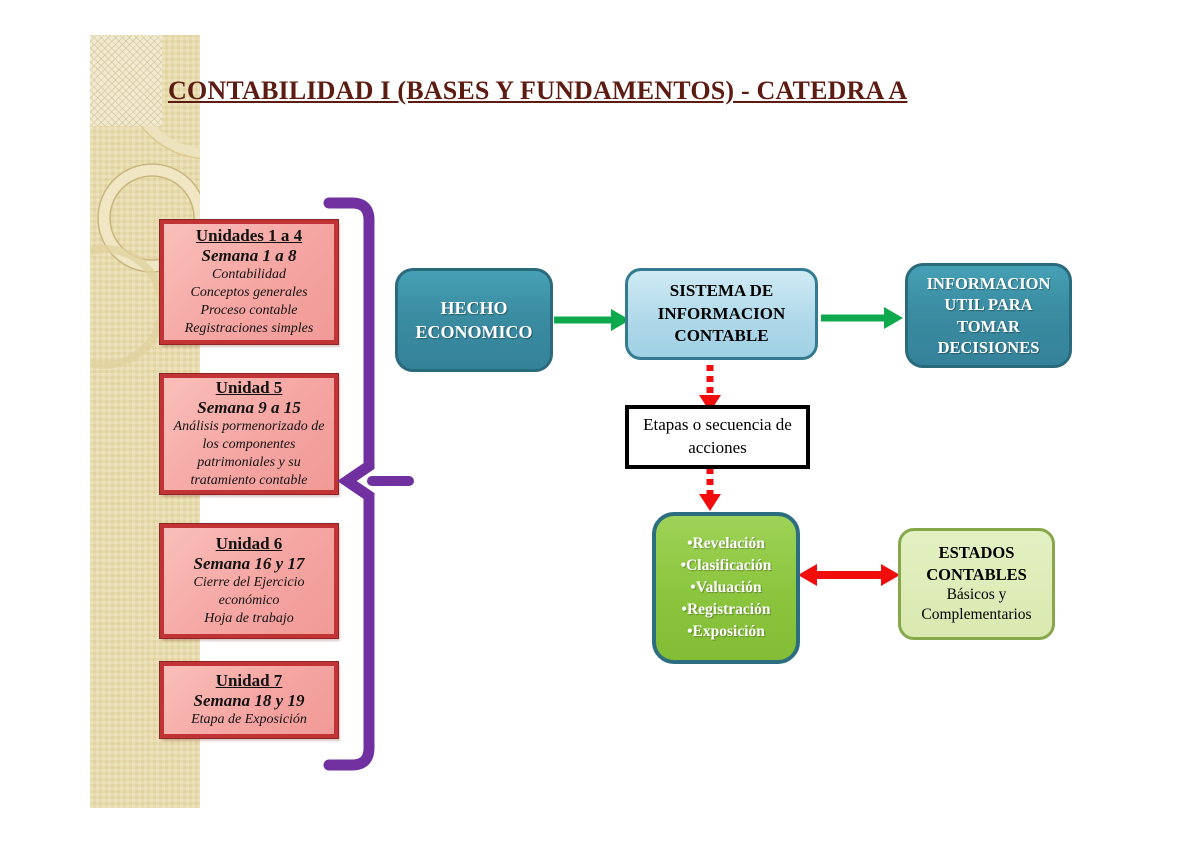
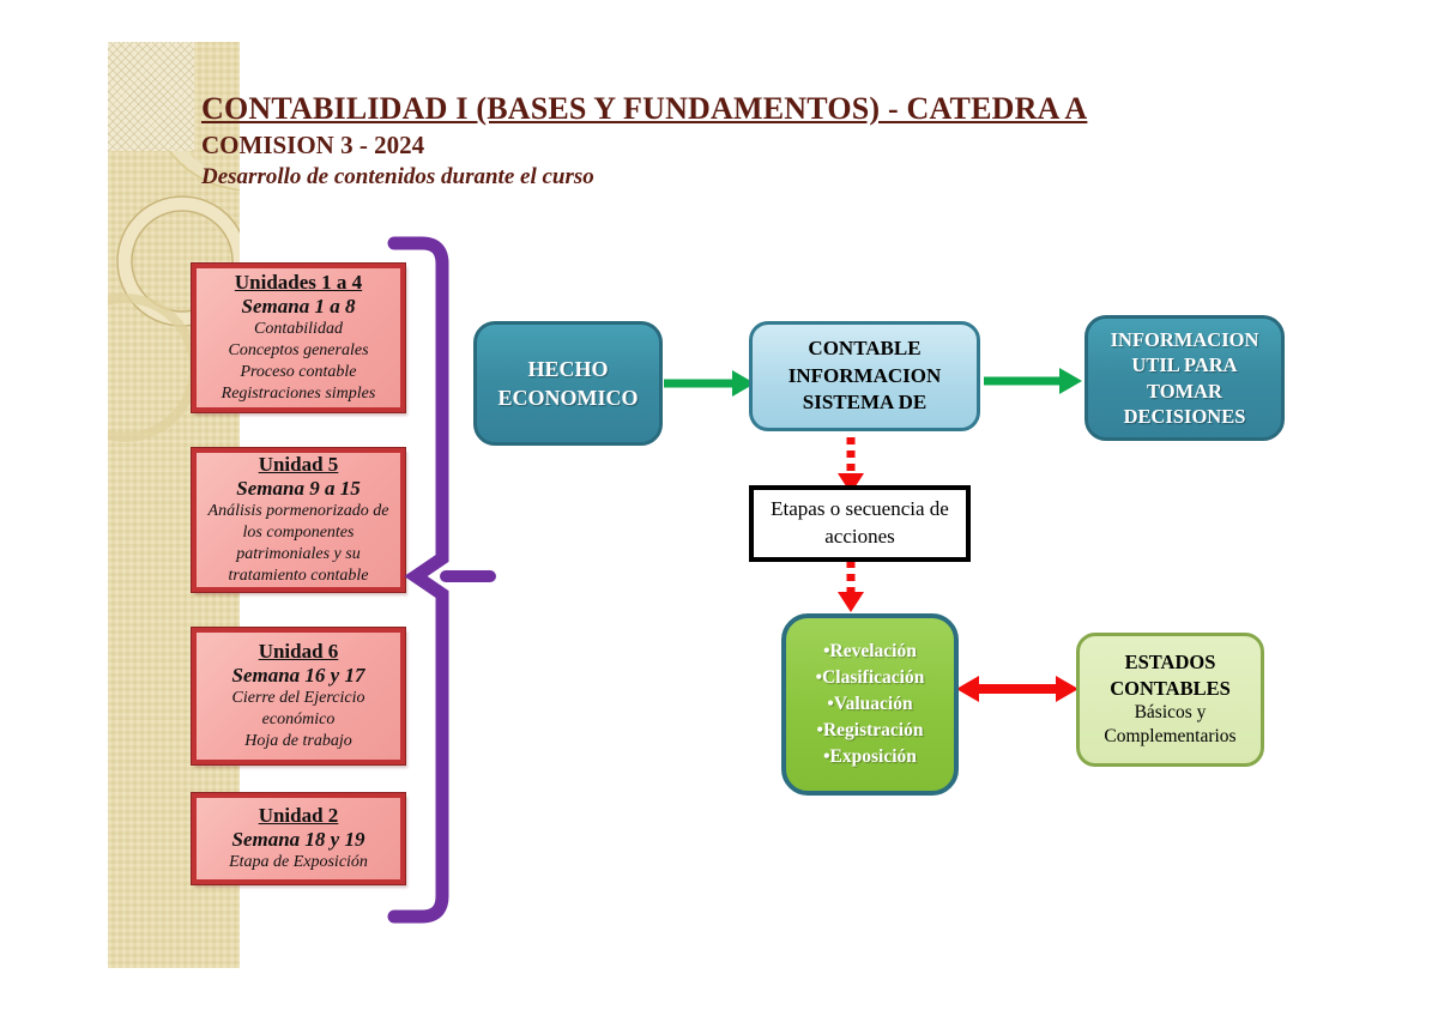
  CONTABILIDAD I (BASES Y FUNDAMENTOS) - CATEDRA A
+ COMISION 3 - 2024
+ Desarrollo de contenidos durante el curso
  Unidades 1 a 4
  Semana 1 a 8
  Contabilidad
  Conceptos generales
  Proceso contable
  Registraciones simples
  Unidad 5
  Semana 9 a 15
  Análisis pormenorizado de
  los componentes
  patrimoniales y su
  tratamiento contable
  Unidad 6
  Semana 16 y 17
  Cierre del Ejercicio
  económico
  Hoja de trabajo
- Unidad 7
+ Unidad 2
  Semana 18 y 19
  Etapa de Exposición
  HECHO
  ECONOMICO
- SISTEMA DE
+ CONTABLE
  INFORMACION
- CONTABLE
+ SISTEMA DE
  INFORMACION
  UTIL PARA
  TOMAR
  DECISIONES
  Etapas o secuencia de
  acciones
  •Revelación
  •Clasificación
  •Valuación
  •Registración
  •Exposición
  ESTADOS
  CONTABLES
  Básicos y
  Complementarios
